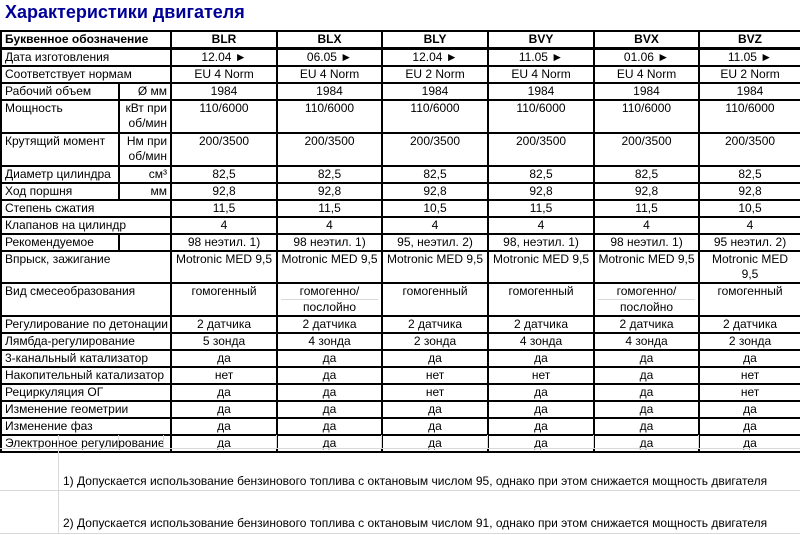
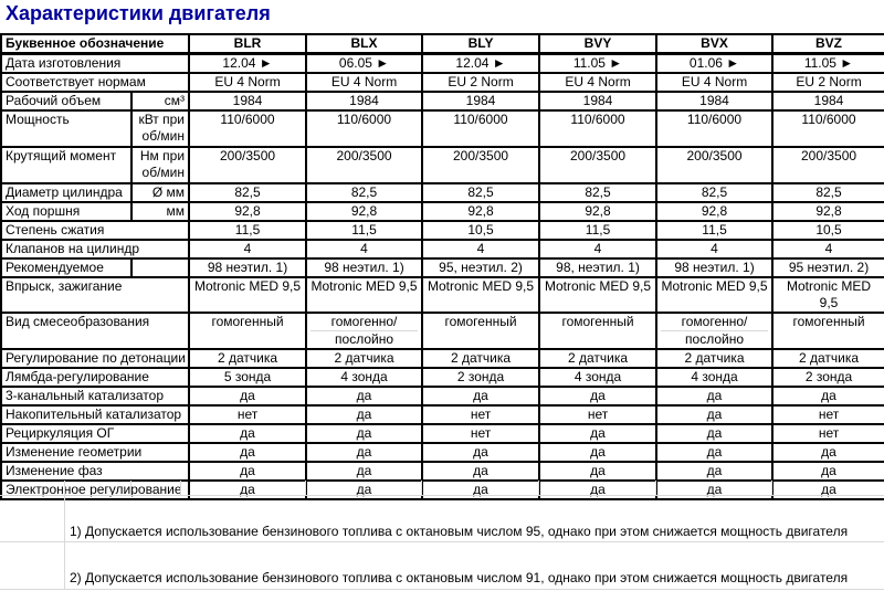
  Характеристики двигателя
  Буквенное обозначение	BLR	BLX	BLY	BVY	BVX	BVZ
  Дата изготовления	12.04 ►	06.05 ►	12.04 ►	11.05 ►	01.06 ►	11.05 ►
  Соответствует нормам	EU 4 Norm	EU 4 Norm	EU 2 Norm	EU 4 Norm	EU 4 Norm	EU 2 Norm
- Рабочий объем	Ø мм	1984	1984	1984	1984	1984	1984
+ Рабочий объем	см³	1984	1984	1984	1984	1984	1984
  Мощность	кВт при об/мин	110/6000	110/6000	110/6000	110/6000	110/6000	110/6000
  Крутящий момент	Нм при об/мин	200/3500	200/3500	200/3500	200/3500	200/3500	200/3500
- Диаметр цилиндра	см³	82,5	82,5	82,5	82,5	82,5	82,5
+ Диаметр цилиндра	Ø мм	82,5	82,5	82,5	82,5	82,5	82,5
  Ход поршня	мм	92,8	92,8	92,8	92,8	92,8	92,8
  Степень сжатия	11,5	11,5	10,5	11,5	11,5	10,5
  Клапанов на цилиндр	4	4	4	4	4	4
  Рекомендуемое		98 неэтил. 1)	98 неэтил. 1)	95, неэтил. 2)	98, неэтил. 1)	98 неэтил. 1)	95 неэтил. 2)
  Впрыск, зажигание	Motronic MED 9,5	Motronic MED 9,5	Motronic MED 9,5	Motronic MED 9,5	Motronic MED 9,5	Motronic MED 9,5
  Вид смесеобразования	гомогенный	гомогенно/послойно	гомогенный	гомогенный	гомогенно/послойно	гомогенный
  Регулирование по детонации	2 датчика	2 датчика	2 датчика	2 датчика	2 датчика	2 датчика
  Лямбда-регулирование	5 зонда	4 зонда	2 зонда	4 зонда	4 зонда	2 зонда
  3-канальный катализатор	да	да	да	да	да	да
  Накопительный катализатор	нет	да	нет	нет	да	нет
  Рециркуляция ОГ	да	да	нет	да	да	нет
  Изменение геометрии	да	да	да	да	да	да
  Изменение фаз	да	да	да	да	да	да
  Электронное регулирование	да	да	да	да	да	да
  1) Допускается использование бензинового топлива с октановым числом 95, однако при этом снижается мощность двигателя
  2) Допускается использование бензинового топлива с октановым числом 91, однако при этом снижается мощность двигателя
